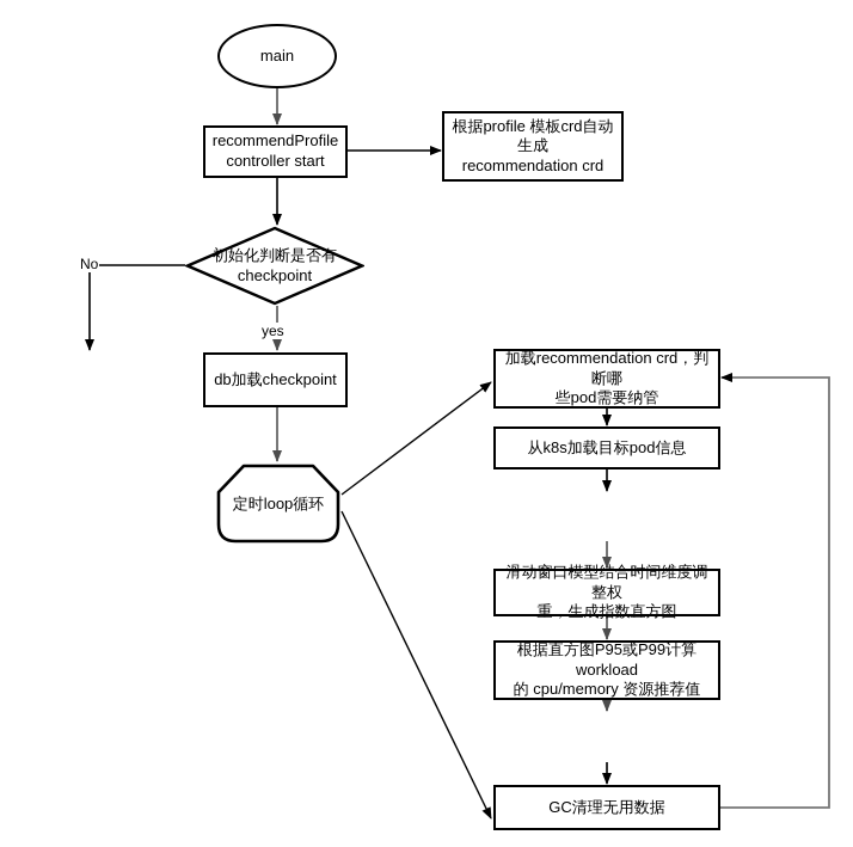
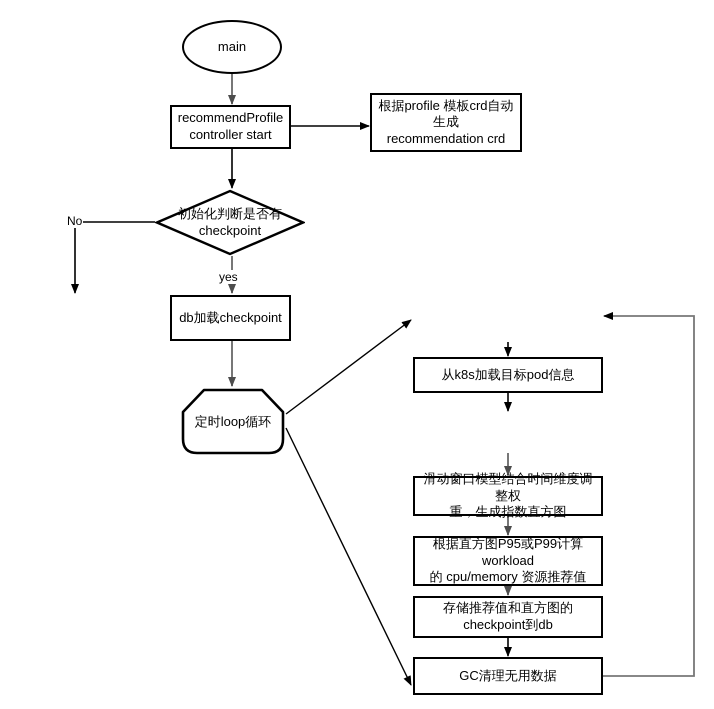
  main
  recommendProfile
  controller start
  根据profile 模板crd自动生成
  recommendation crd
  初始化判断是否有 checkpoint
  db加载checkpoint
  定时loop循环
- 加载recommendation crd，判断哪
- 些pod需要纳管
  从k8s加载目标pod信息
  滑动窗口模型结合时间维度调整权
  重，生成指数直方图
  根据直方图P95或P99计算workload
  的 cpu/memory 资源推荐值
+ 存储推荐值和直方图的
+ checkpoint到db
  GC清理无用数据
  No
  yes
